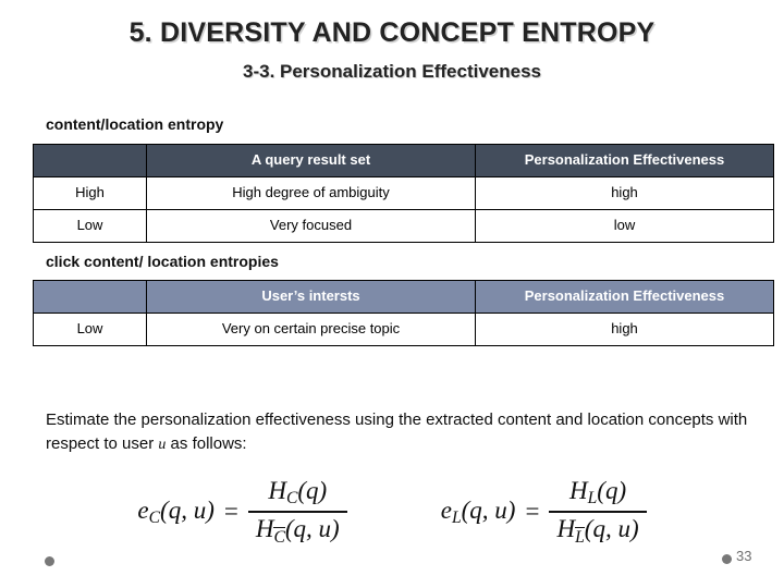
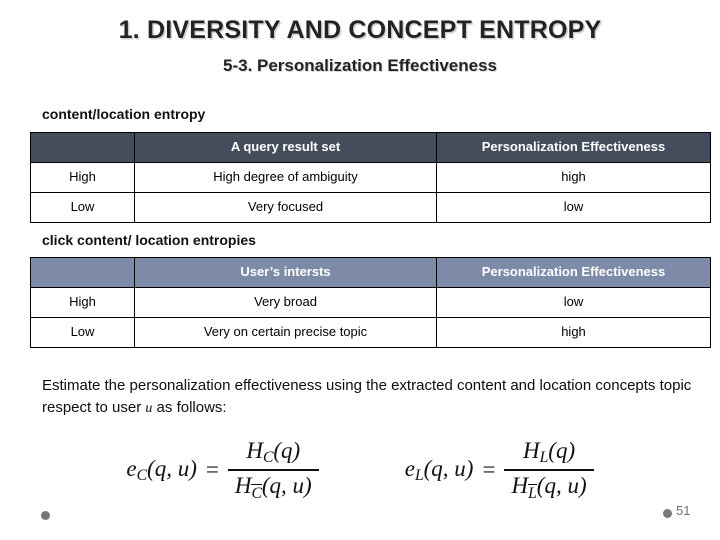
- 5. DIVERSITY AND CONCEPT ENTROPY
+ 1. DIVERSITY AND CONCEPT ENTROPY
- 3-3. Personalization Effectiveness
+ 5-3. Personalization Effectiveness
  content/location entropy
  	A query result set	Personalization Effectiveness
  High	High degree of ambiguity	high
  Low	Very focused	low
  click content/ location entropies
  	User’s intersts	Personalization Effectiveness
+ High	Very broad	low
  Low	Very on certain precise topic	high
- Estimate the personalization effectiveness using the extracted content and location concepts with respect to user u as follows:
+ Estimate the personalization effectiveness using the extracted content and location concepts topic respect to user u as follows:
  eC(q, u)
  =
  HC(q)
  HC(q, u)
  eL(q, u)
  =
  HL(q)
  HL(q, u)
- 33
+ 51
